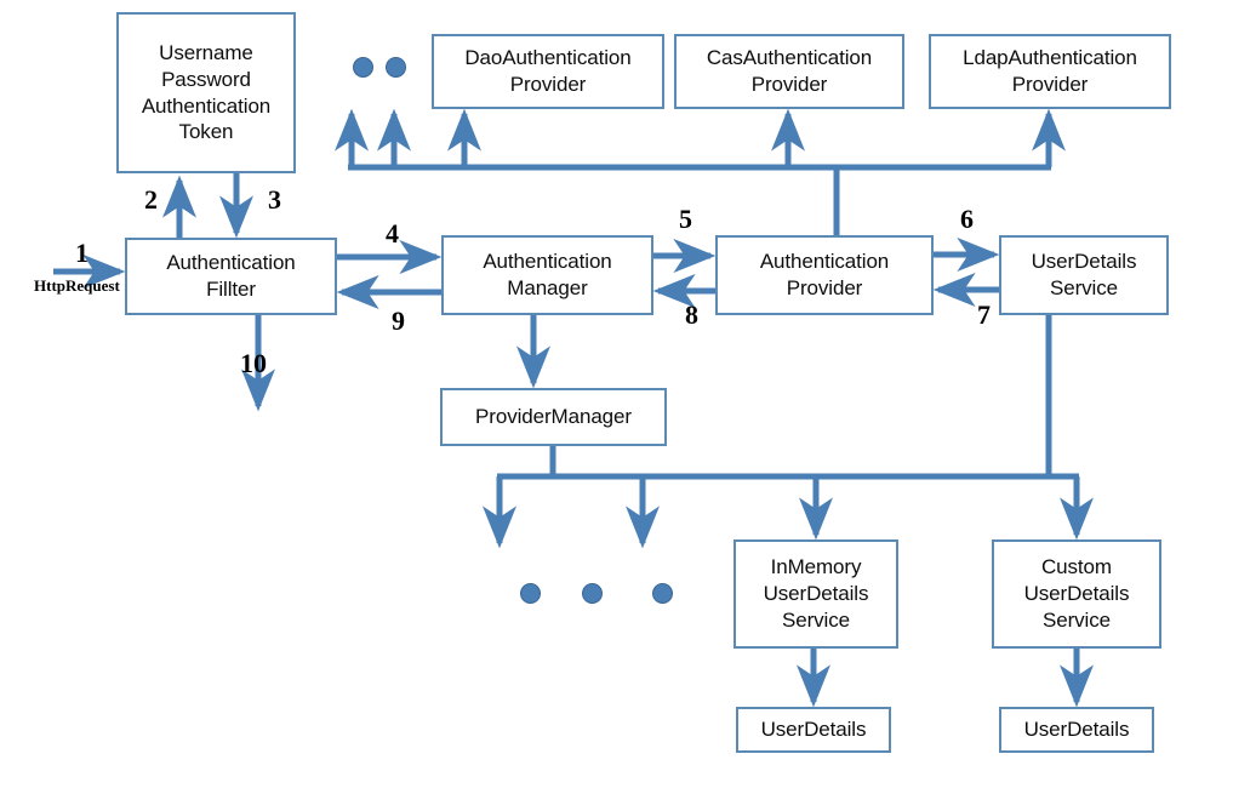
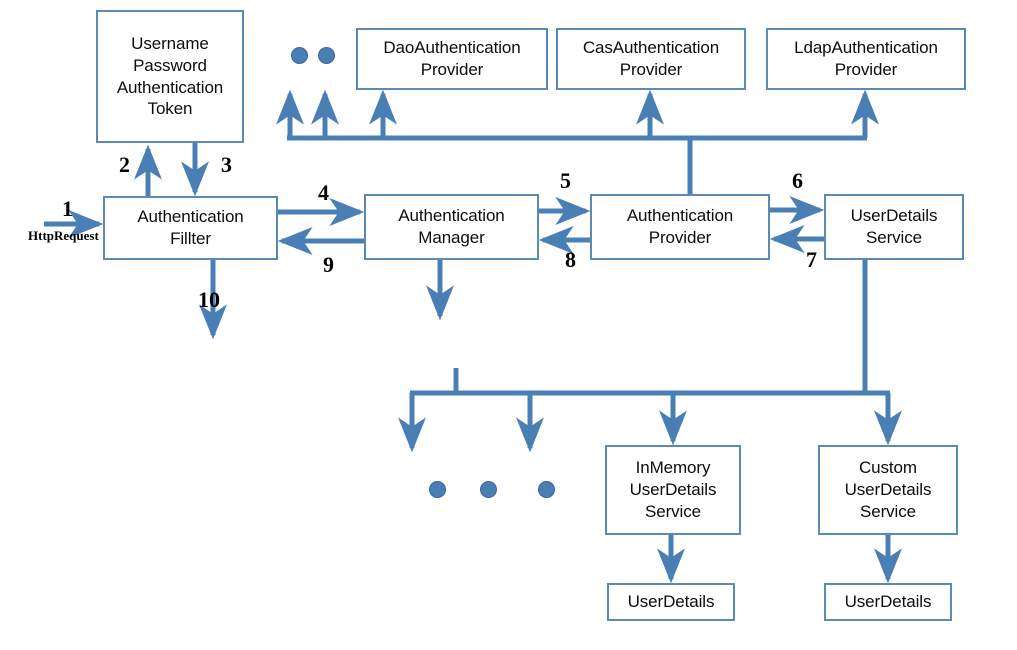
  Username
  Password
  Authentication
  Token
  DaoAuthentication
  Provider
  CasAuthentication
  Provider
  LdapAuthentication
  Provider
  Authentication
  Fillter
  Authentication
  Manager
  Authentication
  Provider
  UserDetails
  Service
- ProviderManager
  InMemory
  UserDetails
  Service
  Custom
  UserDetails
  Service
  UserDetails
  UserDetails
  1
  2
  3
  4
  5
  6
  7
  8
  9
  10
  HttpRequest
